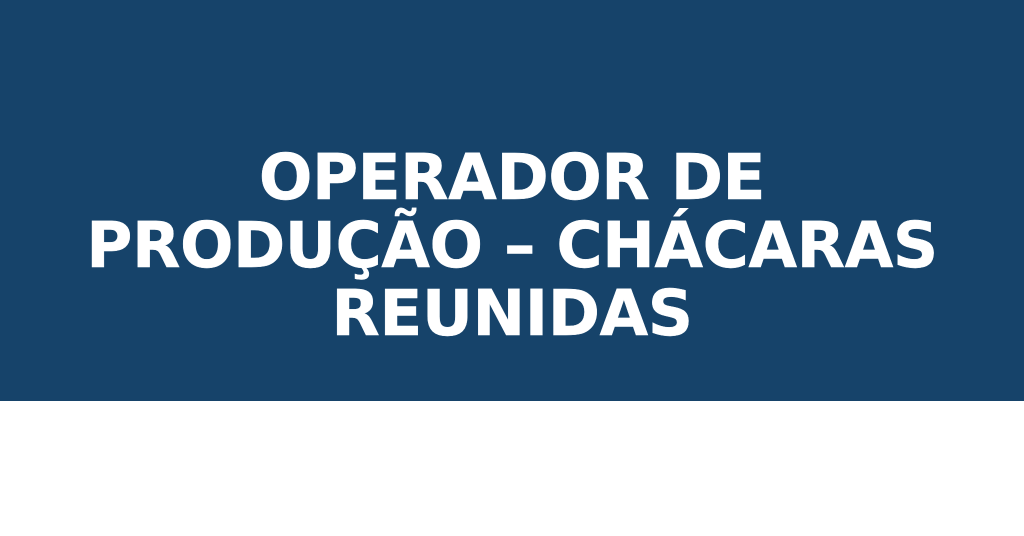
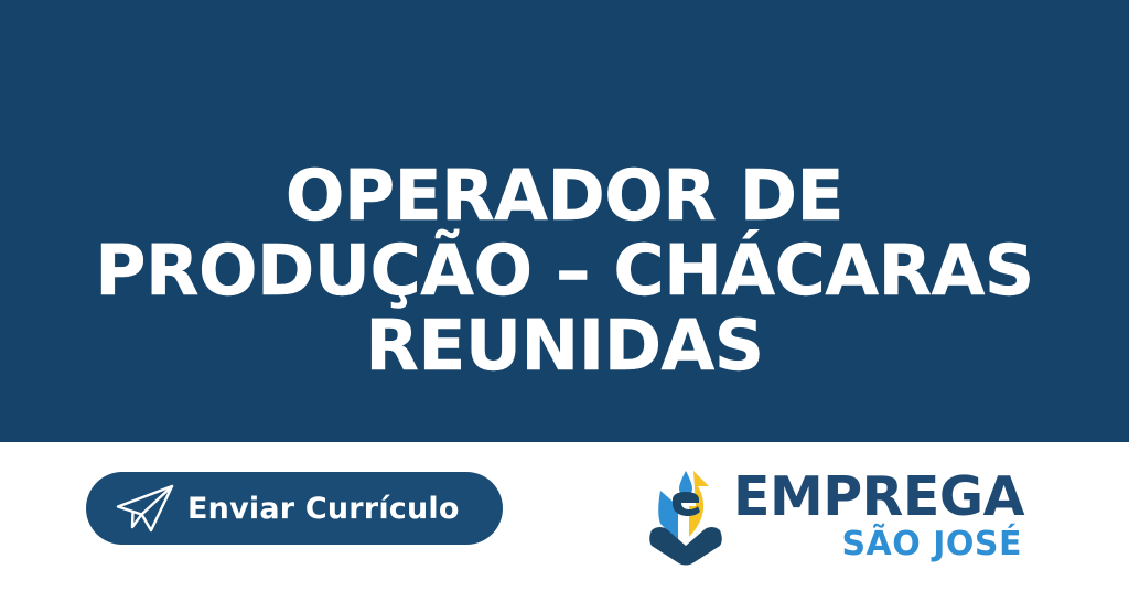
  OPERADOR DE PRODUÇÃO – CHÁCARAS REUNIDAS
+ Enviar Currículo
+ EMPREGA
+ SÃO JOSÉ
